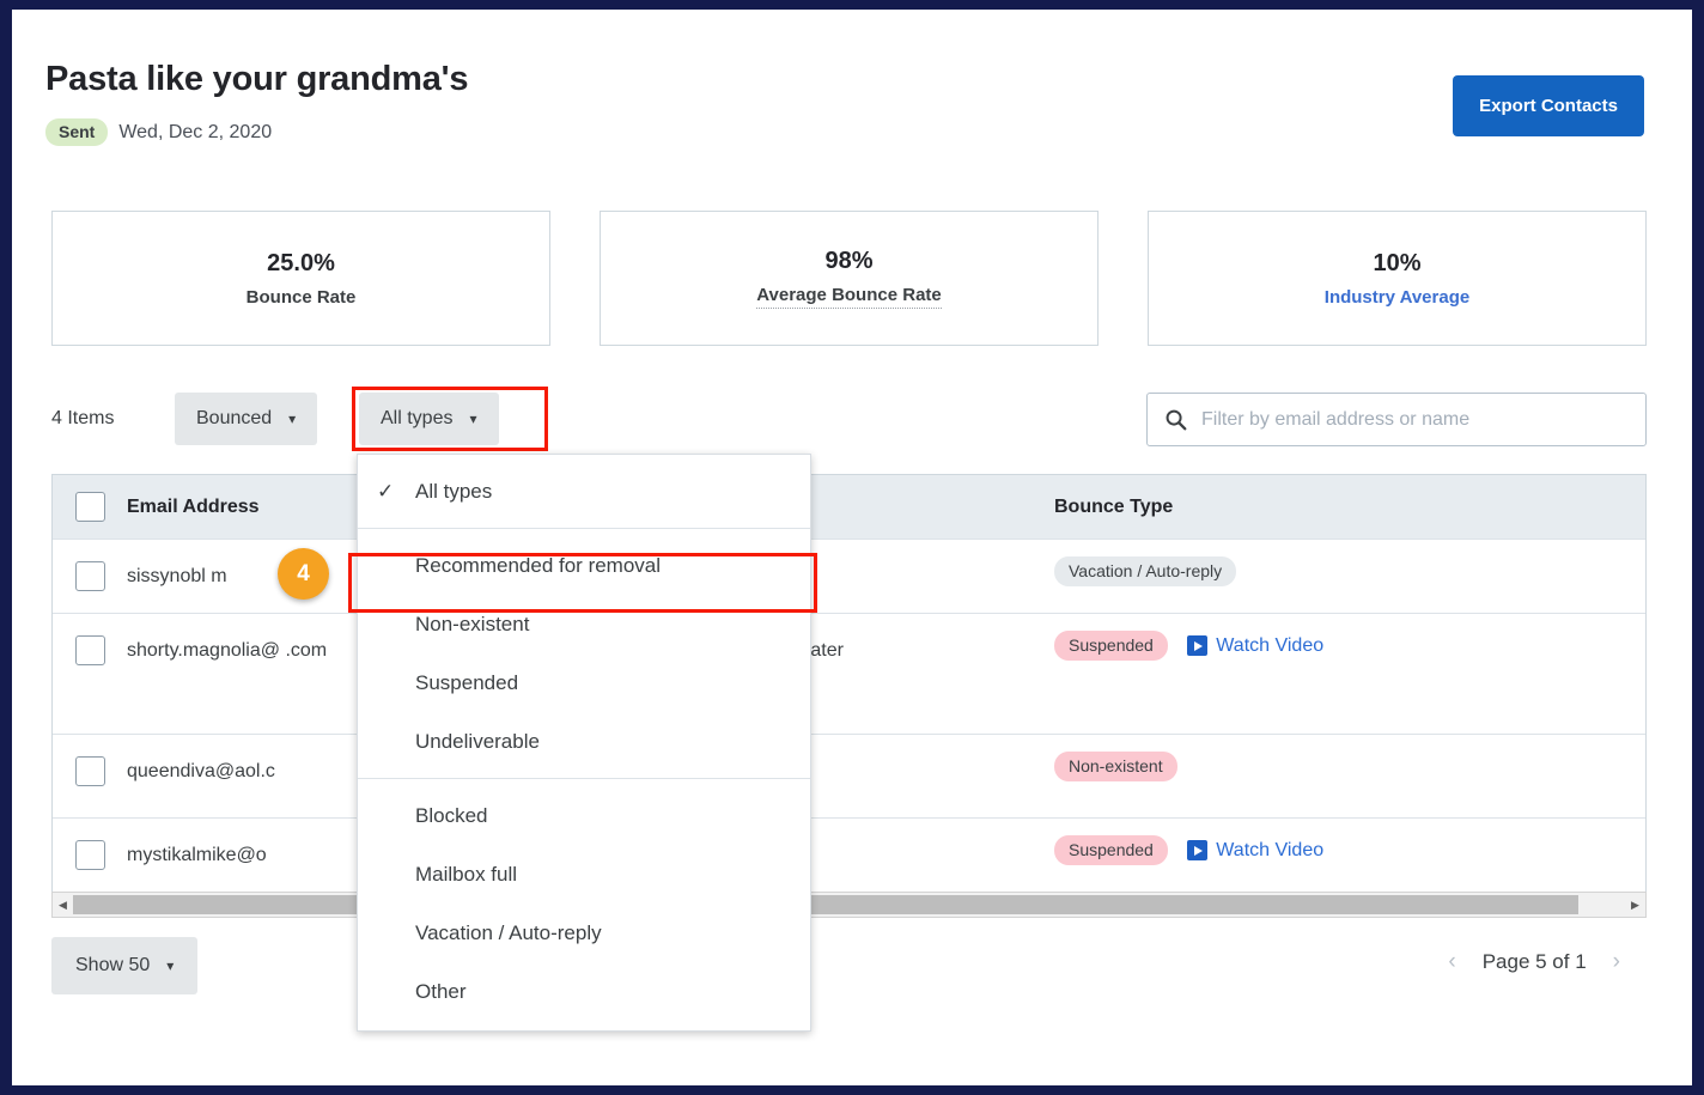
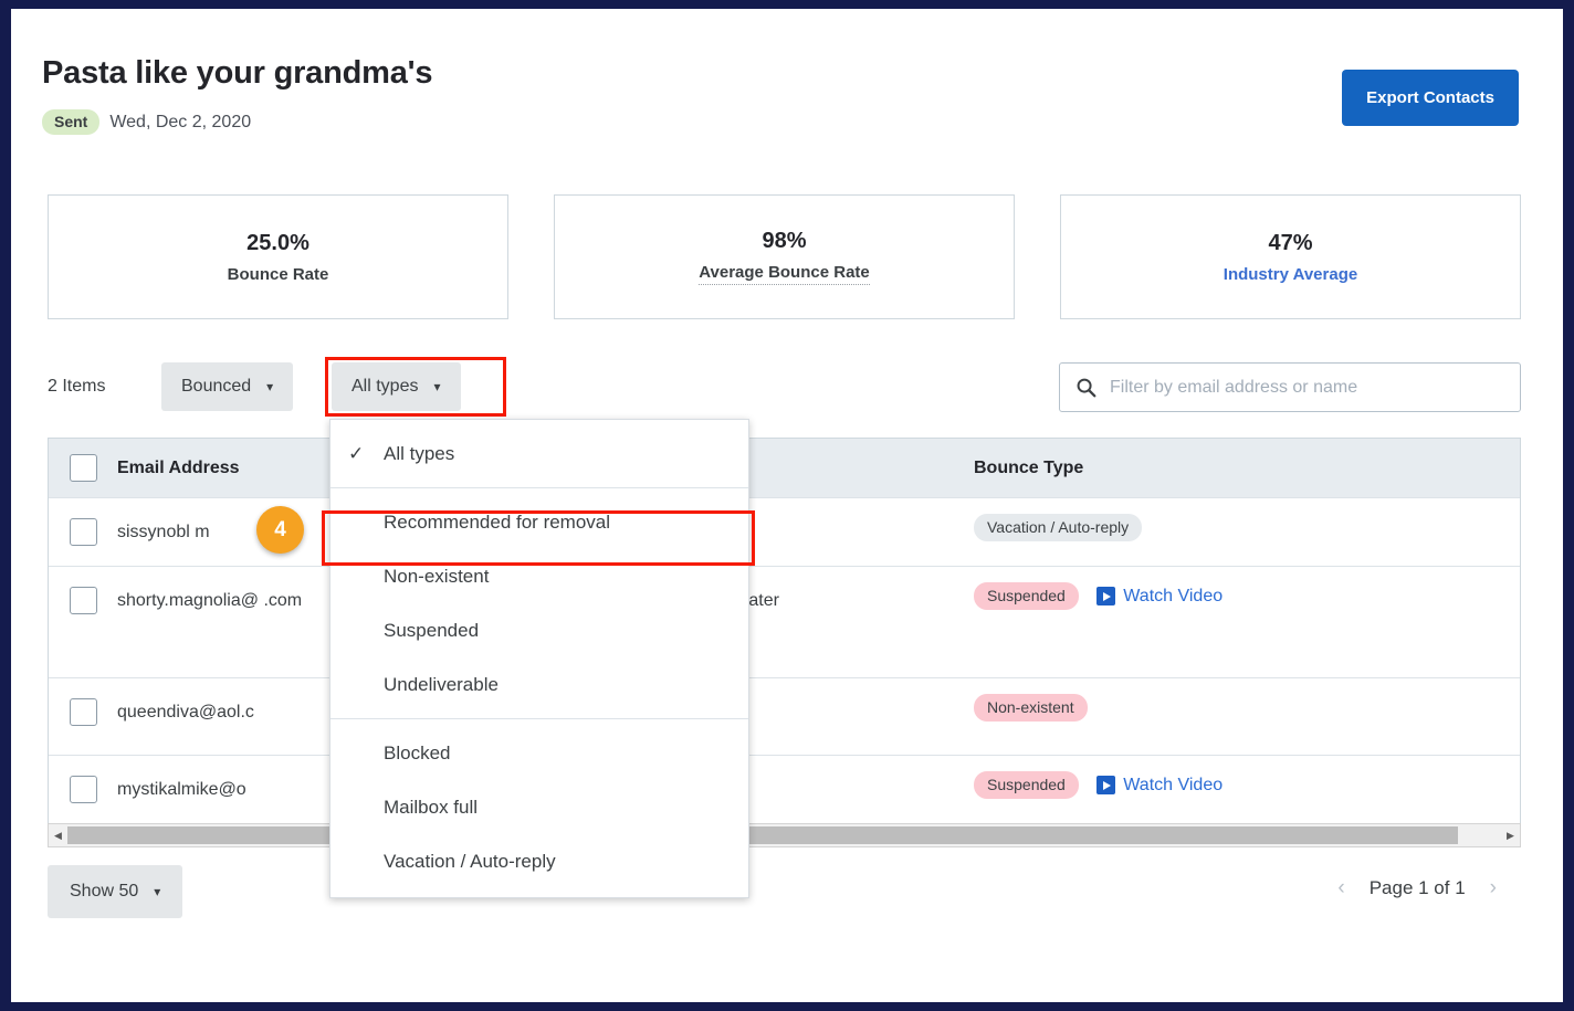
  Pasta like your grandma's
  Sent
  Wed, Dec 2, 2020
  Export Contacts
  25.0%
  Bounce Rate
  98%
  Average Bounce Rate
- 10%
+ 47%
  Industry Average
- 4 Items
+ 2 Items
  Bounced
  ▾
  All types
  ▾
  Filter by email address or name
  Email Address
  Bounce Type
  sissynobl m
  Vacation / Auto-reply
  shorty.magnolia@ .com
  Suspended
  Watch Video
  queendiva@aol.c
  Non-existent
  mystikalmike@o
  Suspended
  Watch Video
  ◀
  ▶
  Show 50
  ▾
  ‹
- Page 5 of 1
+ Page 1 of 1
  ›
  ✓
  All types
  Recommended for removal
  Non-existent
  Suspended
  Undeliverable
  Blocked
  Mailbox full
  Vacation / Auto-reply
- Other
  4
